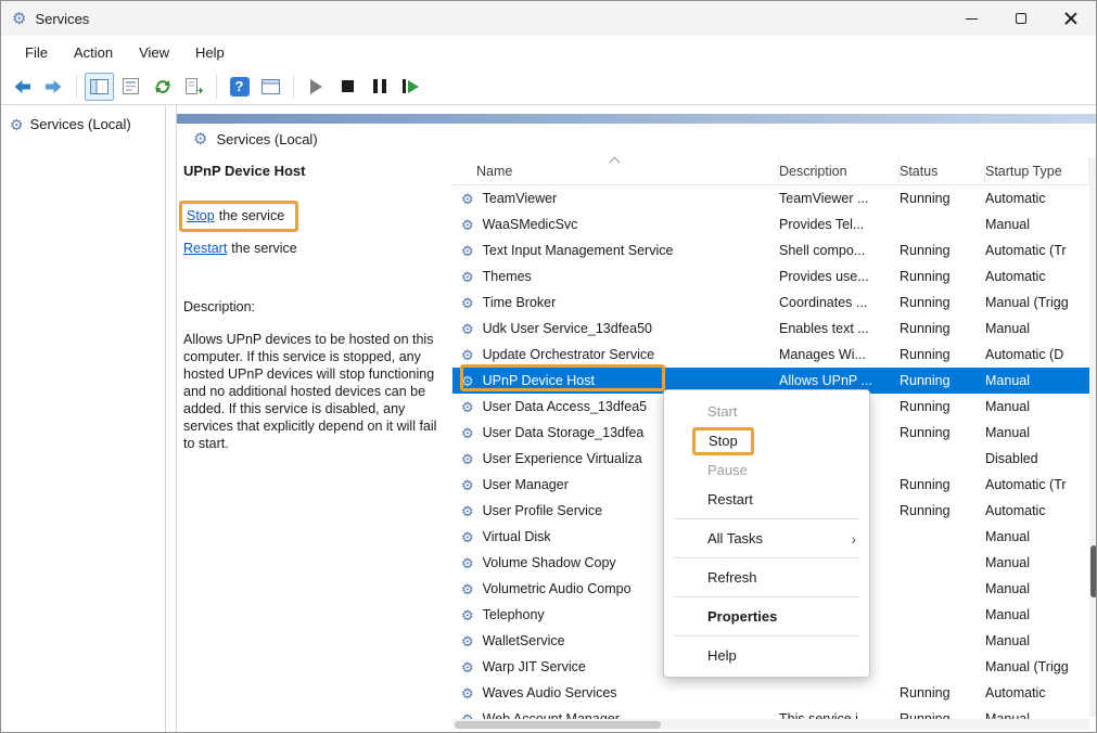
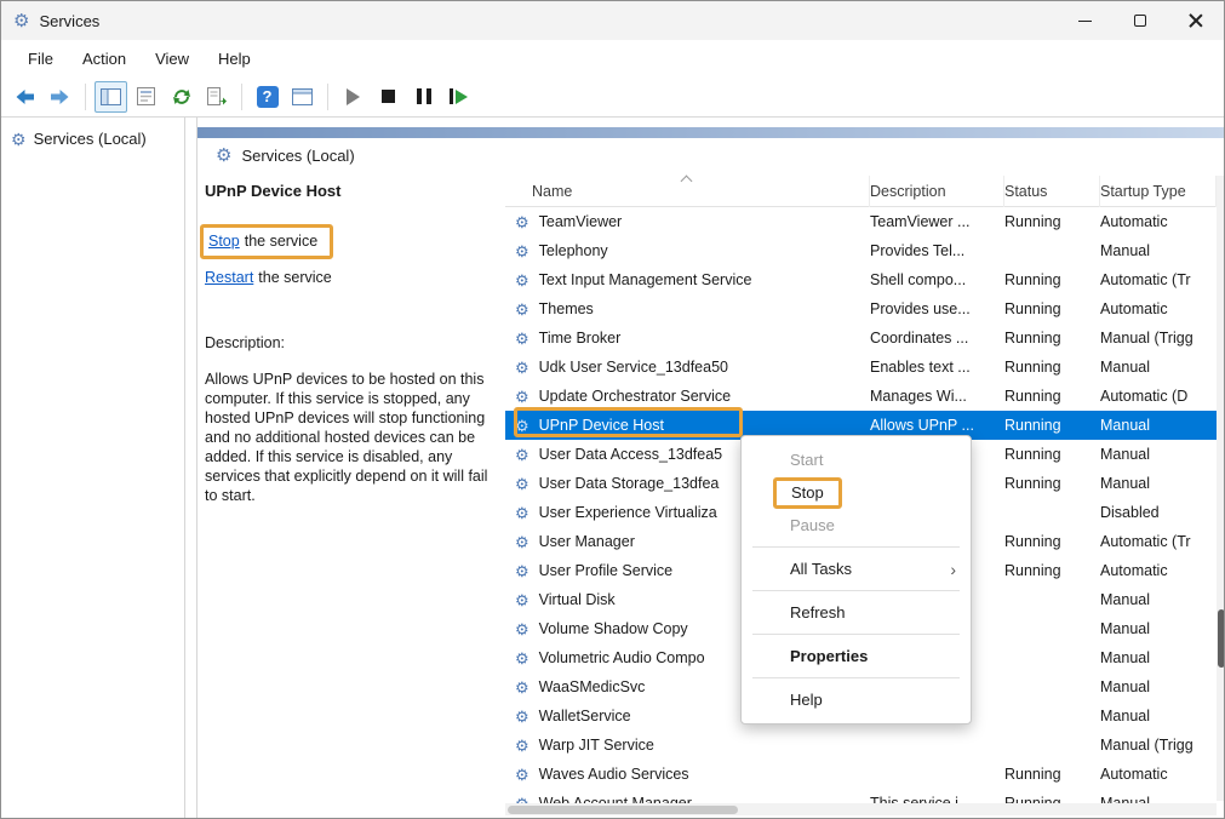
  ⚙
  Services
  File
  Action
  View
  Help
  ?
  ⚙
  Services (Local)
  ⚙
  Services (Local)
  UPnP Device Host
  Stop the service
  Restart the service
  Description:
  Allows UPnP devices to be hosted on this computer. If this service is stopped, any hosted UPnP devices will stop functioning and no additional hosted devices can be added. If this service is disabled, any services that explicitly depend on it will fail to start.
  Name
  Description
  Status
  Startup Type
  ⚙
  TeamViewer
  TeamViewer ...
  Running
  Automatic
  ⚙
- WaaSMedicSvc
+ Telephony
  Provides Tel...
  Manual
  ⚙
  Text Input Management Service
  Shell compo...
  Running
  Automatic (Tr
  ⚙
  Themes
  Provides use...
  Running
  Automatic
  ⚙
  Time Broker
  Coordinates ...
  Running
  Manual (Trigg
  ⚙
  Udk User Service_13dfea50
  Enables text ...
  Running
  Manual
  ⚙
  Update Orchestrator Service
  Manages Wi...
  Running
  Automatic (D
  ⚙
  UPnP Device Host
  Allows UPnP ...
  Running
  Manual
  ⚙
  User Data Access_13dfea5
  Running
  Manual
  ⚙
  User Data Storage_13dfea
  Running
  Manual
  ⚙
  User Experience Virtualiza
  Disabled
  ⚙
  User Manager
  Running
  Automatic (Tr
  ⚙
  User Profile Service
  Running
  Automatic
  ⚙
  Virtual Disk
  Manual
  ⚙
  Volume Shadow Copy
  Manual
  ⚙
  Volumetric Audio Compo
  Manual
  ⚙
- Telephony
+ WaaSMedicSvc
  Manual
  ⚙
  WalletService
  Manual
  ⚙
  Warp JIT Service
  Manual (Trigg
  ⚙
  Waves Audio Services
  Running
  Automatic
  Start
  Stop
  Pause
- Restart
  All Tasks
  ›
  Refresh
  Properties
  Help
